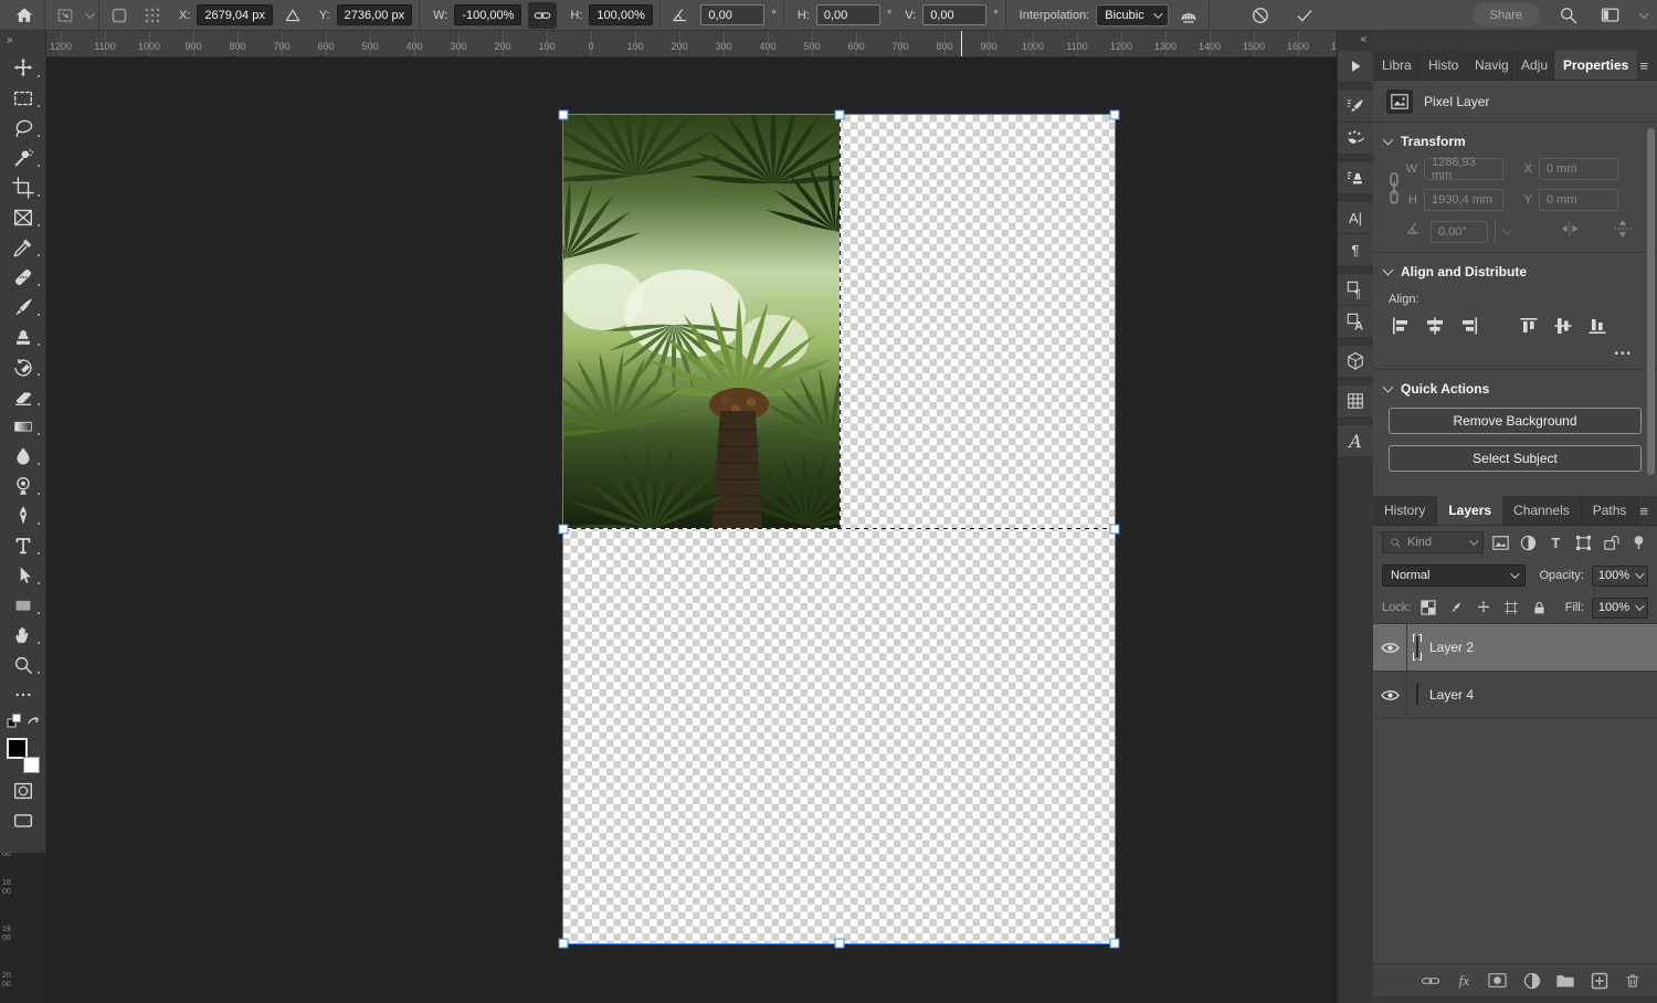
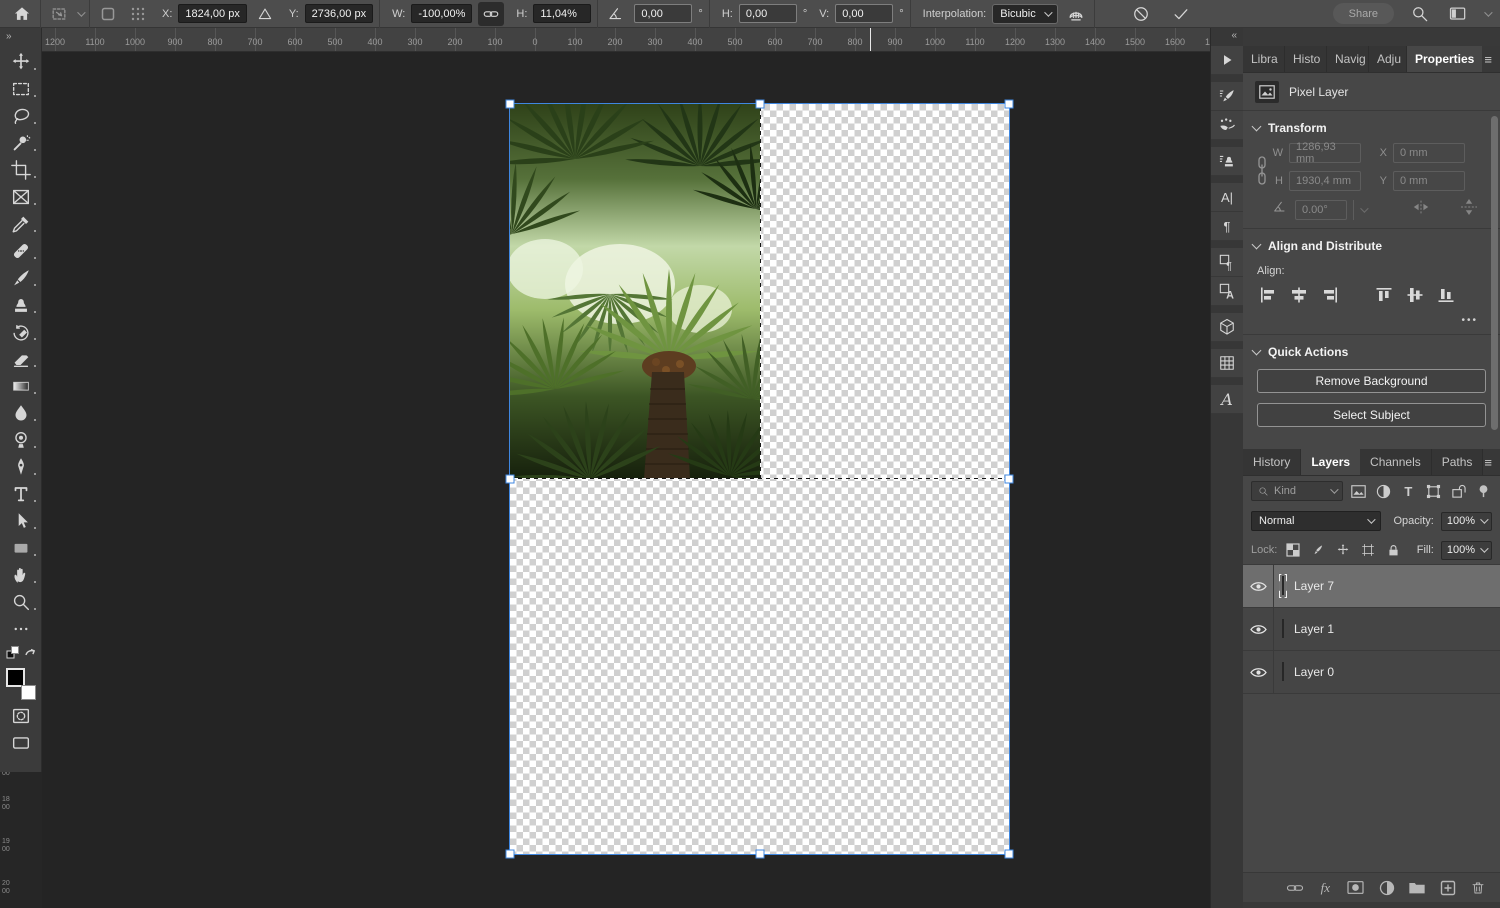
  X:
- 2679,04 px
+ 1824,00 px
  Y:
  2736,00 px
  W:
  -100,00%
  H:
- 100,00%
+ 11,04%
  0,00
  °
  H:
  0,00
  °
  V:
  0,00
  °
  Interpolation:
  Bicubic
  Share
  »
  1200 1100 1000 900 800 700 600 500 400 300 200 100 0 100 200 300 400 500 600 700 800 900 1000 1100 1200 1300 1400 1500 1600 1
  «
  A|
  ¶
  ¶
  A
  A
  Libra
  Histo
  Navig
  Adju
  Properties
  ≡
  Pixel Layer
  Transform
  W
  1286,93 mm
  X
  0 mm
  H
  1930,4 mm
  Y
  0 mm
  0.00°
  Align and Distribute
  Align:
  •••
  Quick Actions
  Remove Background
  Select Subject
  History
  Layers
  Channels
  Paths
  ≡
  Kind
  T
  Normal
  Opacity:
  100%
  Lock:
  Fill:
  100%
- Layer 2
+ Layer 7
- Layer 4
+ Layer 1
+ Layer 0
  fx
